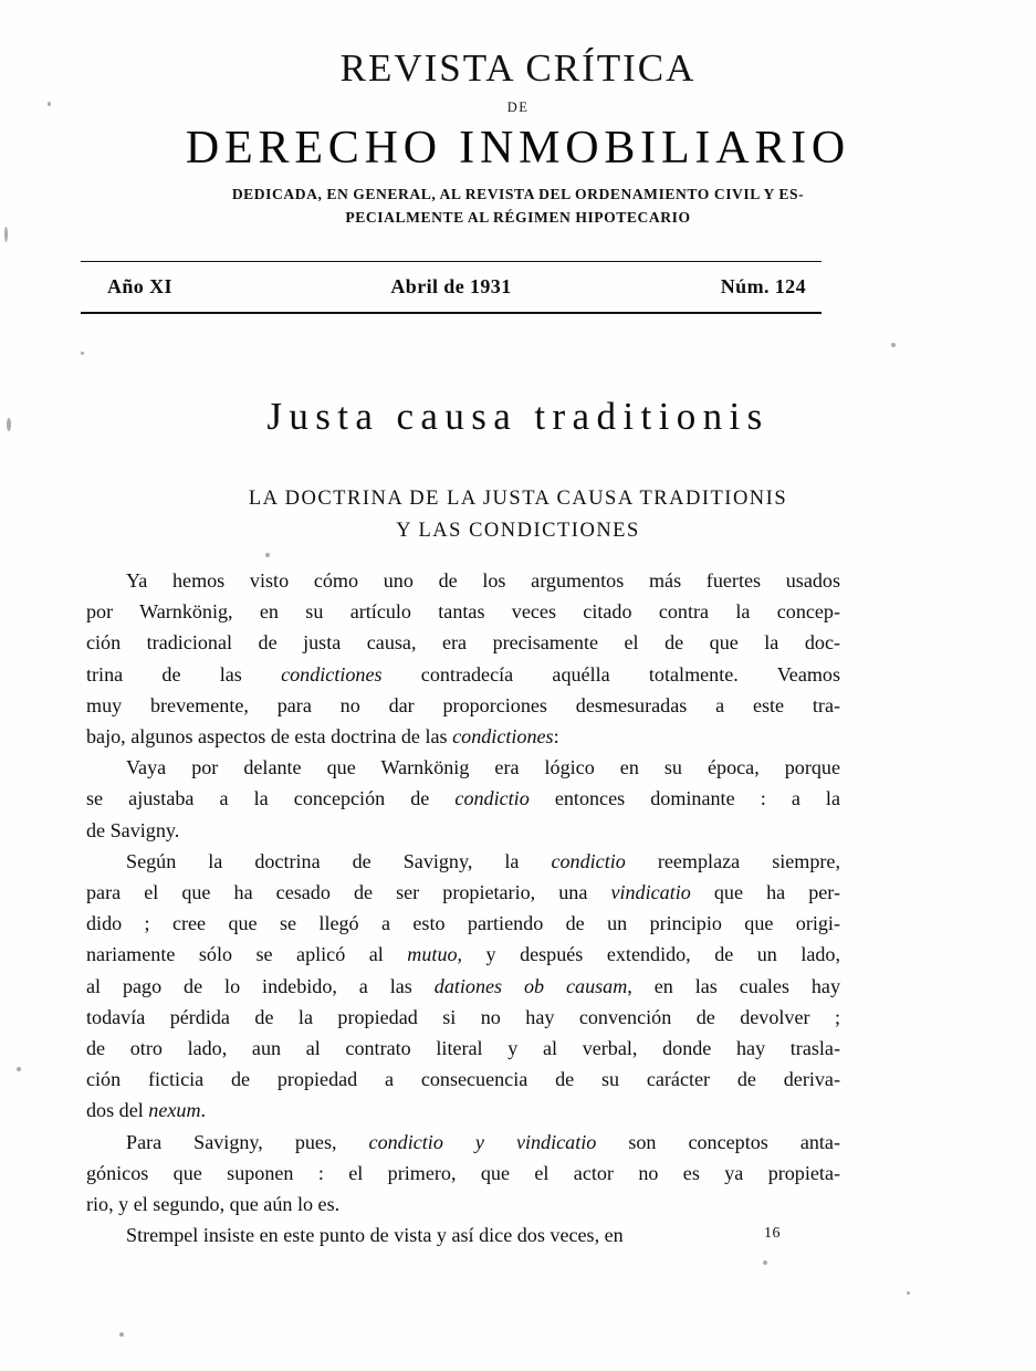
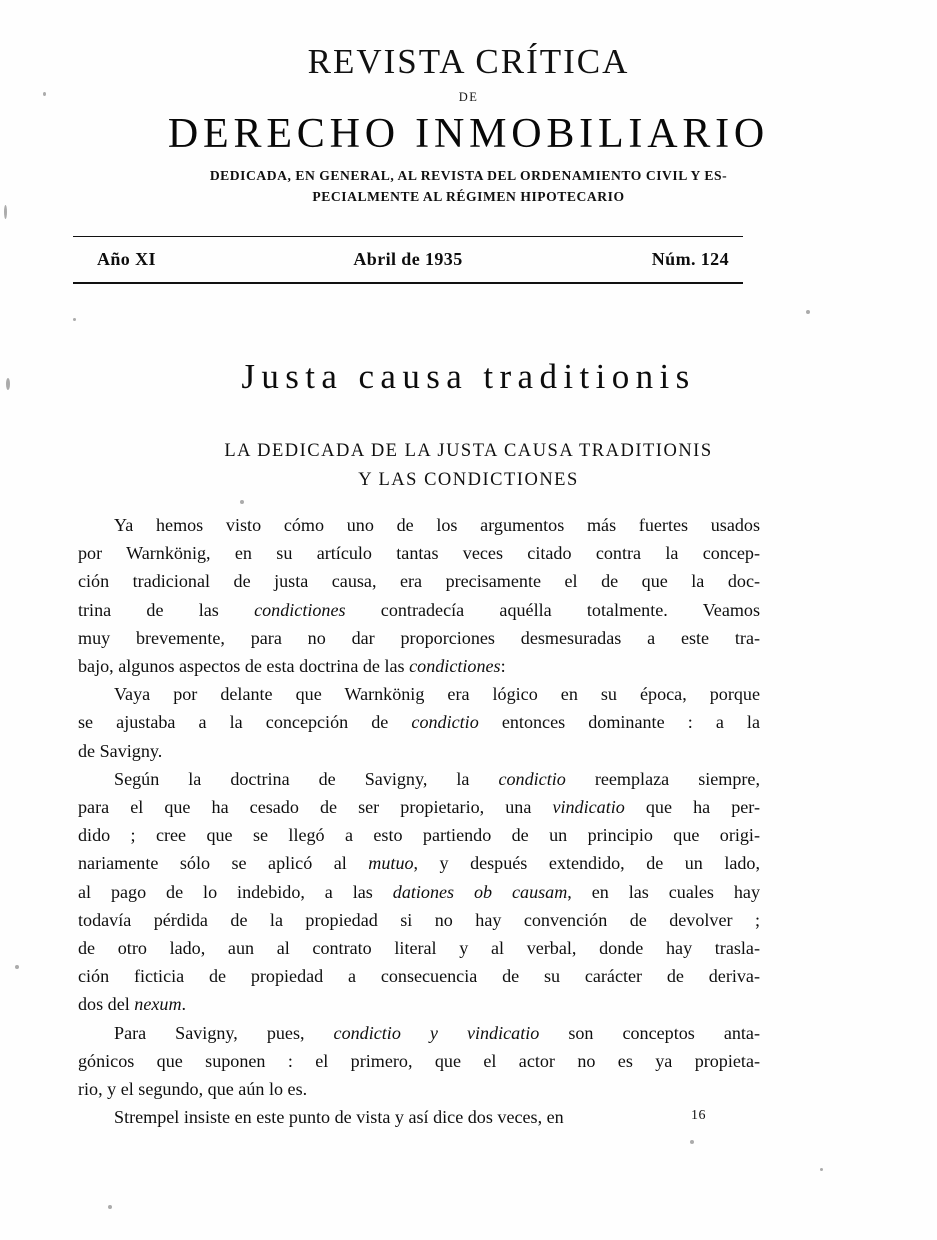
  REVISTA CRÍTICA
  DE
  DERECHO INMOBILIARIO
  DEDICADA, EN GENERAL, AL REVISTA DEL ORDENAMIENTO CIVIL Y ES-
  PECIALMENTE AL RÉGIMEN HIPOTECARIO
  Año XI
- Abril de 1931
+ Abril de 1935
  Núm. 124
  Justa causa traditionis
- LA DOCTRINA DE LA JUSTA CAUSA TRADITIONIS
+ LA DEDICADA DE LA JUSTA CAUSA TRADITIONIS
  Y LAS CONDICTIONES
  Ya hemos visto cómo uno de los argumentos más fuertes usados
  por Warnkönig, en su artículo tantas veces citado contra la concep-
  ción tradicional de justa causa, era precisamente el de que la doc-
  trina de las condictiones contradecía aquélla totalmente. Veamos
  muy brevemente, para no dar proporciones desmesuradas a este tra-
  bajo, algunos aspectos de esta doctrina de las condictiones:
  Vaya por delante que Warnkönig era lógico en su época, porque
  se ajustaba a la concepción de condictio entonces dominante : a la
  de Savigny.
  Según la doctrina de Savigny, la condictio reemplaza siempre,
  para el que ha cesado de ser propietario, una vindicatio que ha per-
  dido ; cree que se llegó a esto partiendo de un principio que origi-
  nariamente sólo se aplicó al mutuo, y después extendido, de un lado,
  al pago de lo indebido, a las dationes ob causam, en las cuales hay
  todavía pérdida de la propiedad si no hay convención de devolver ;
  de otro lado, aun al contrato literal y al verbal, donde hay trasla-
  ción ficticia de propiedad a consecuencia de su carácter de deriva-
  dos del nexum.
  Para Savigny, pues, condictio y vindicatio son conceptos anta-
  gónicos que suponen : el primero, que el actor no es ya propieta-
  rio, y el segundo, que aún lo es.
  Strempel insiste en este punto de vista y así dice dos veces, en
  16
